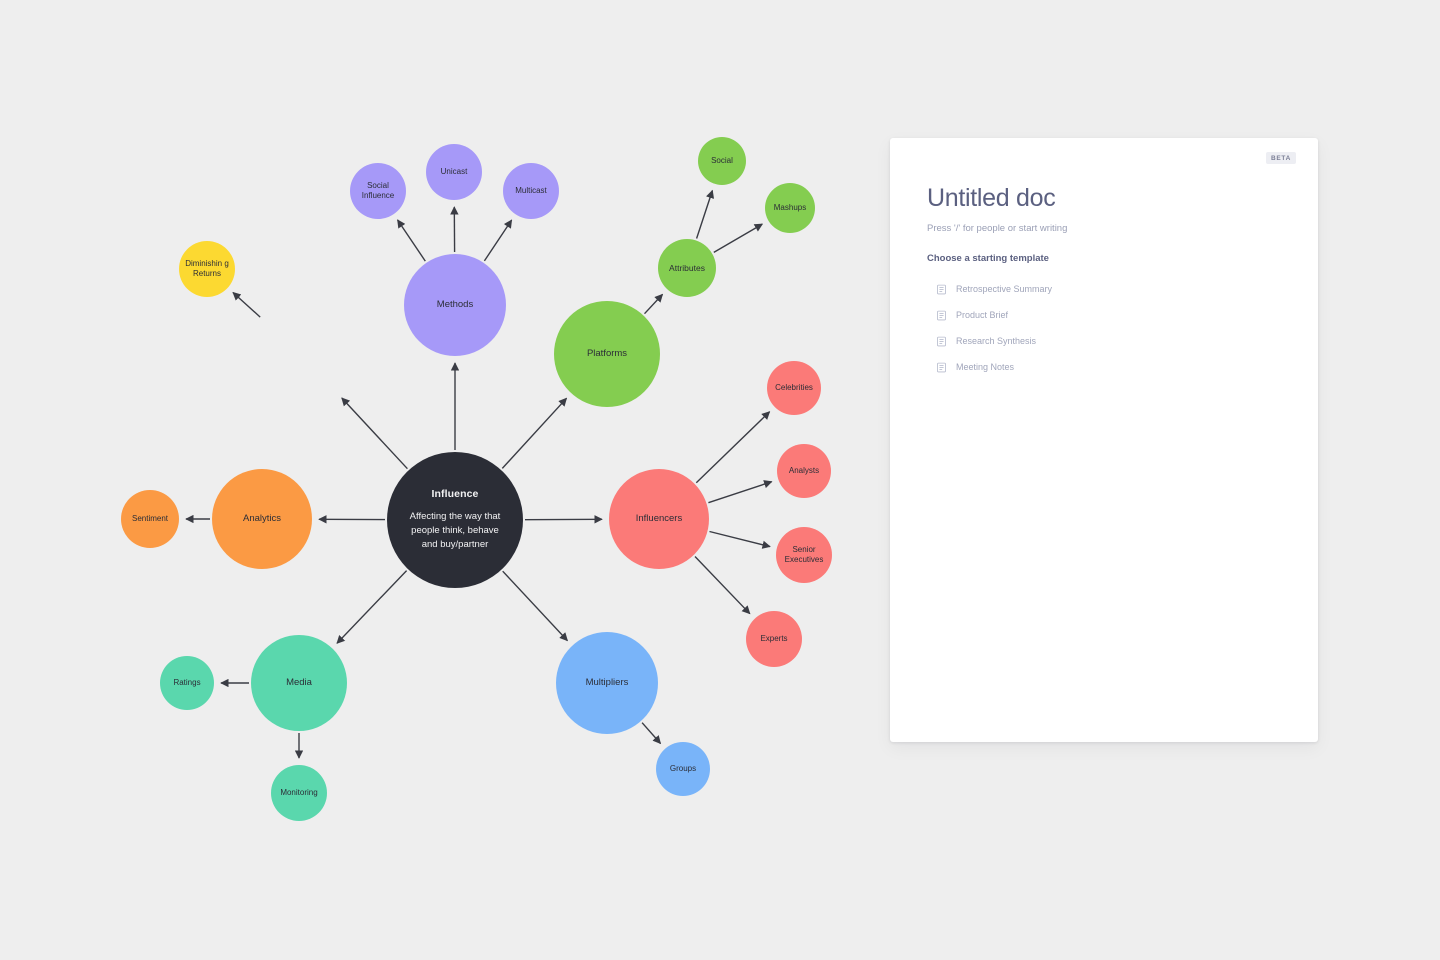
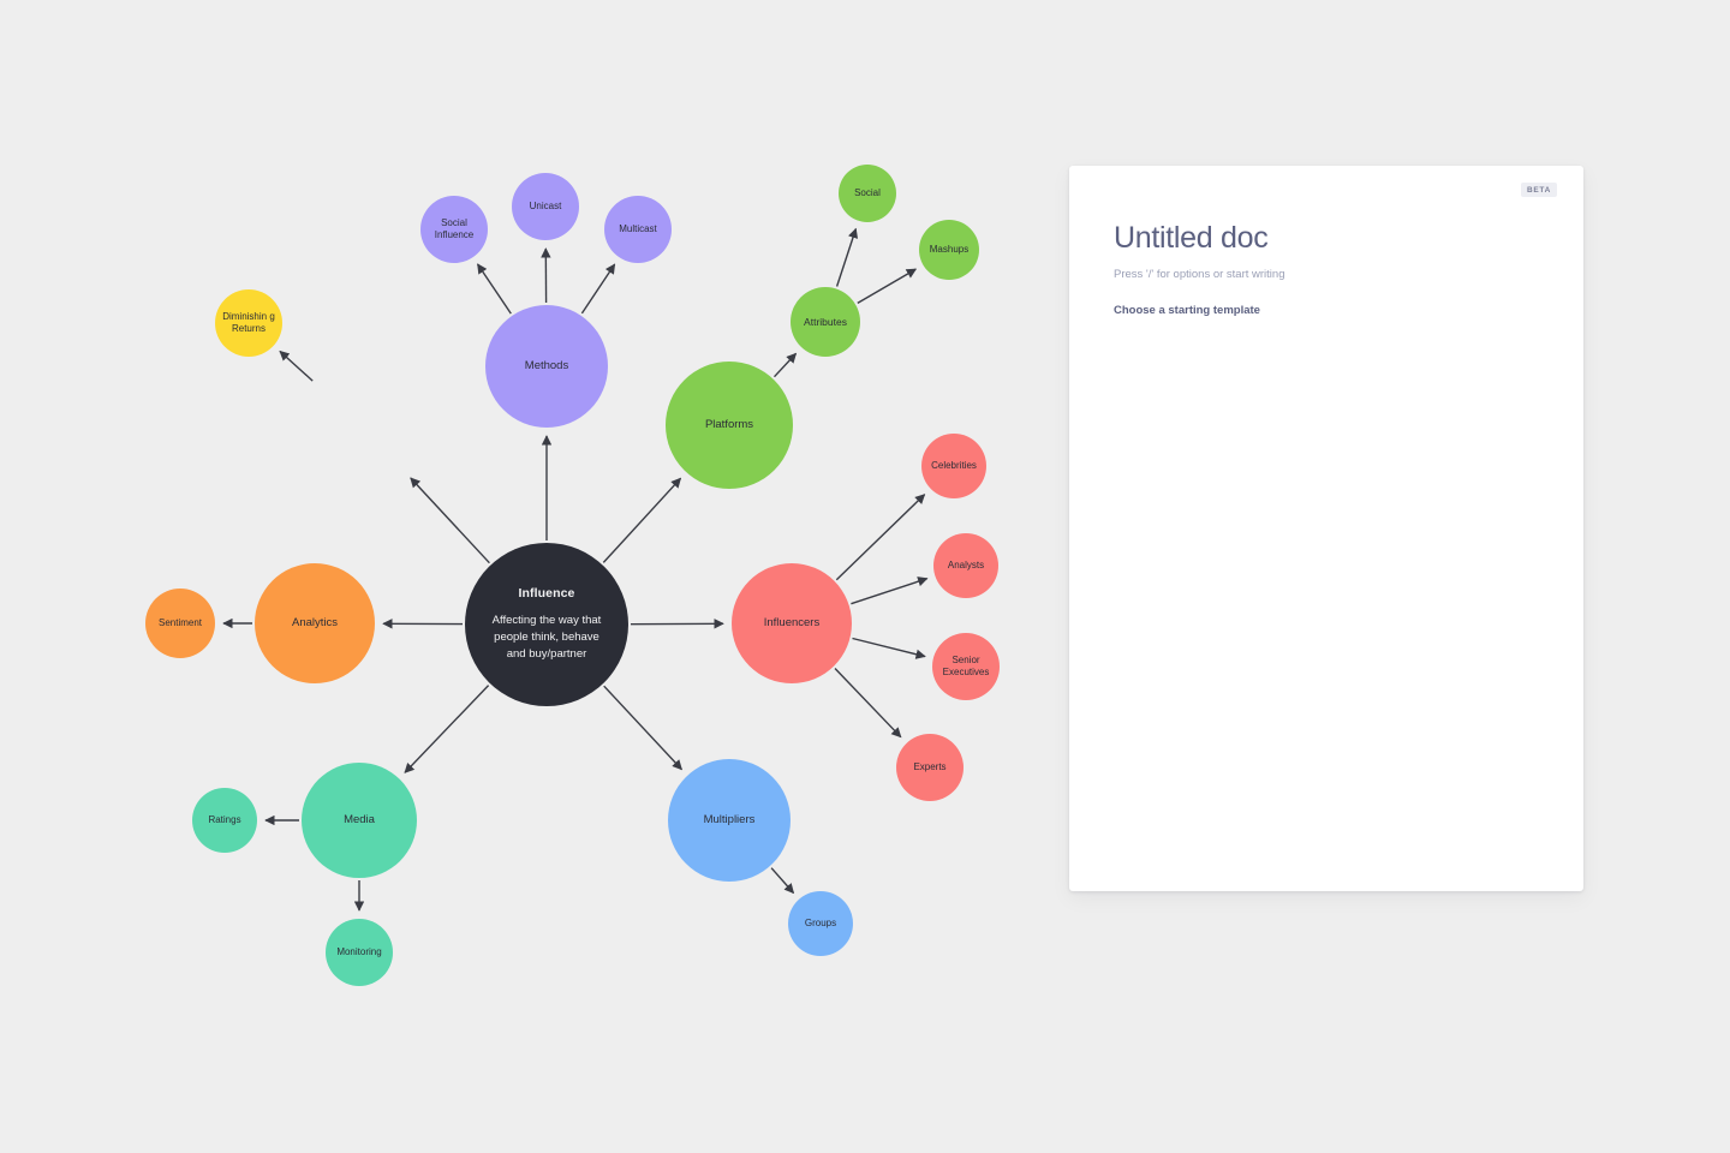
  Influence
  Affecting the way that people think, behave and buy/partner
  Methods
  Social Influence
  Unicast
  Multicast
  Diminishin g Returns
  Analytics
  Sentiment
  Platforms
  Attributes
  Social
  Mashups
  Influencers
  Celebrities
  Analysts
  Senior Executives
  Experts
  Media
  Ratings
  Monitoring
  Multipliers
  Groups
  Untitled doc
- Press '/' for people or start writing
+ Press '/' for options or start writing
  Choose a starting template
- Retrospective Summary
- Product Brief
- Research Synthesis
- Meeting Notes
